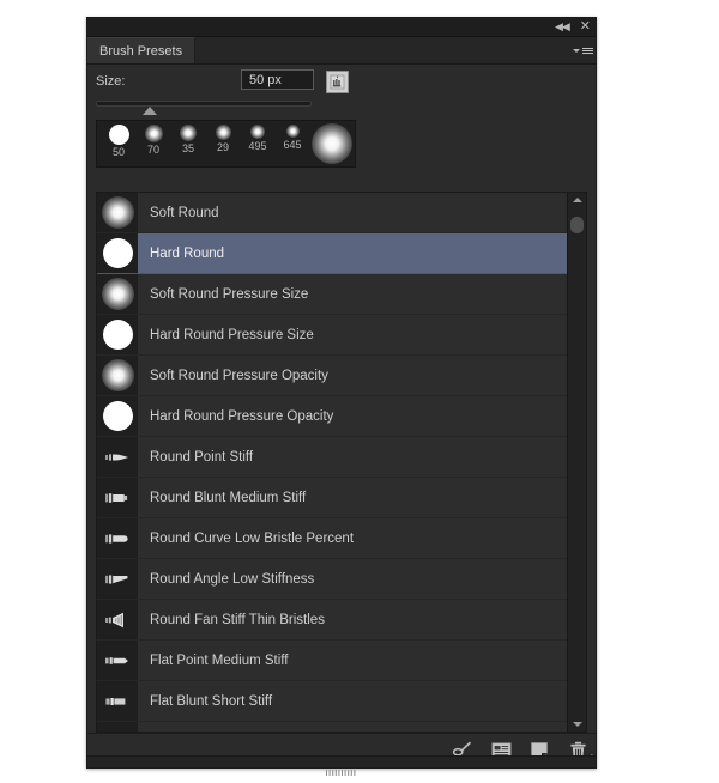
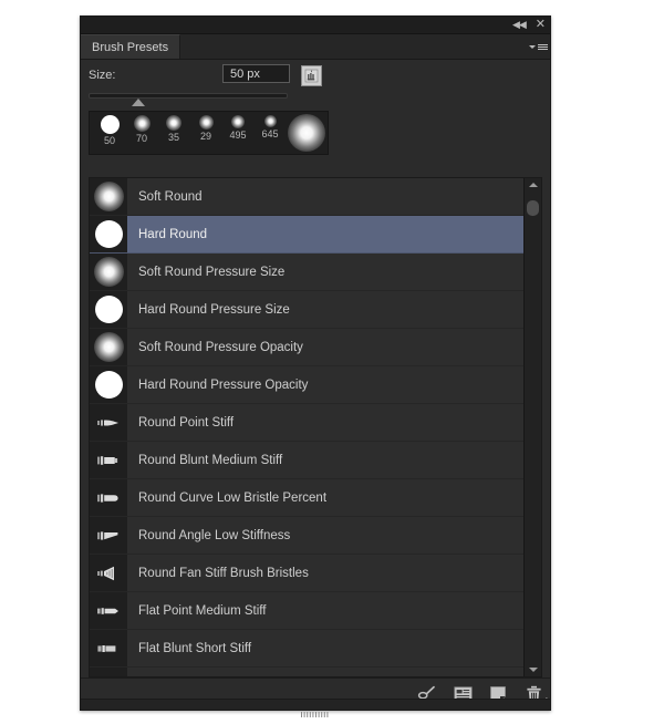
  ◀◀
  ✕
  Brush Presets
  Size:
  50 px
  50
  70
  35
  29
  495
  645
  Soft Round
  Hard Round
  Soft Round Pressure Size
  Hard Round Pressure Size
  Soft Round Pressure Opacity
  Hard Round Pressure Opacity
  Round Point Stiff
  Round Blunt Medium Stiff
  Round Curve Low Bristle Percent
  Round Angle Low Stiffness
- Round Fan Stiff Thin Bristles
+ Round Fan Stiff Brush Bristles
  Flat Point Medium Stiff
  Flat Blunt Short Stiff
